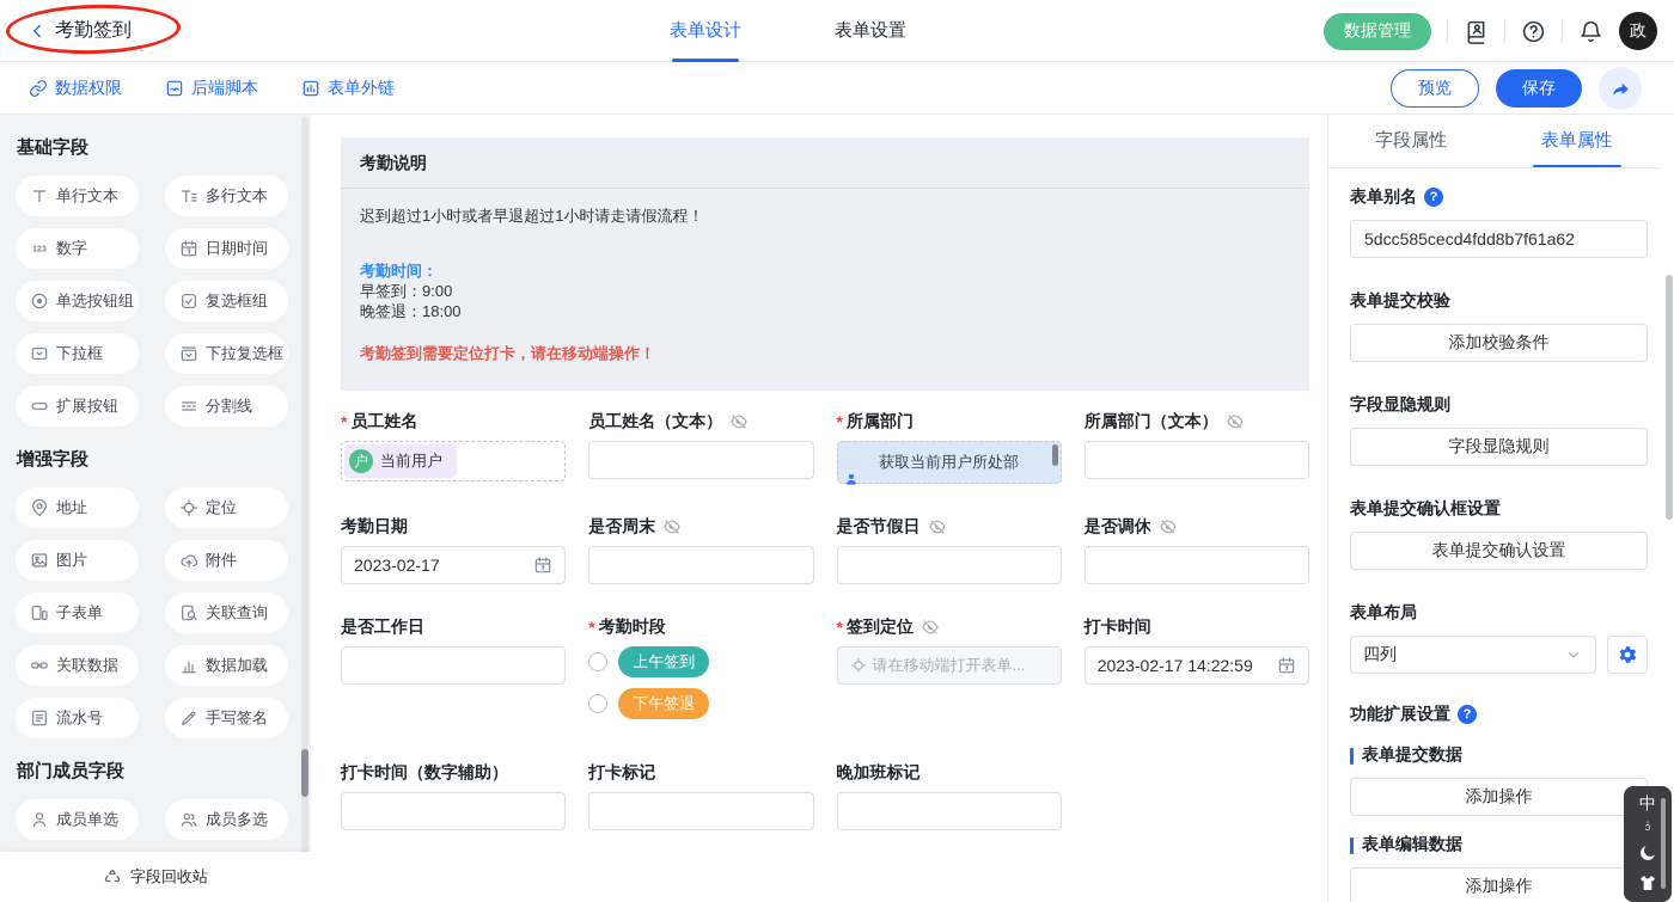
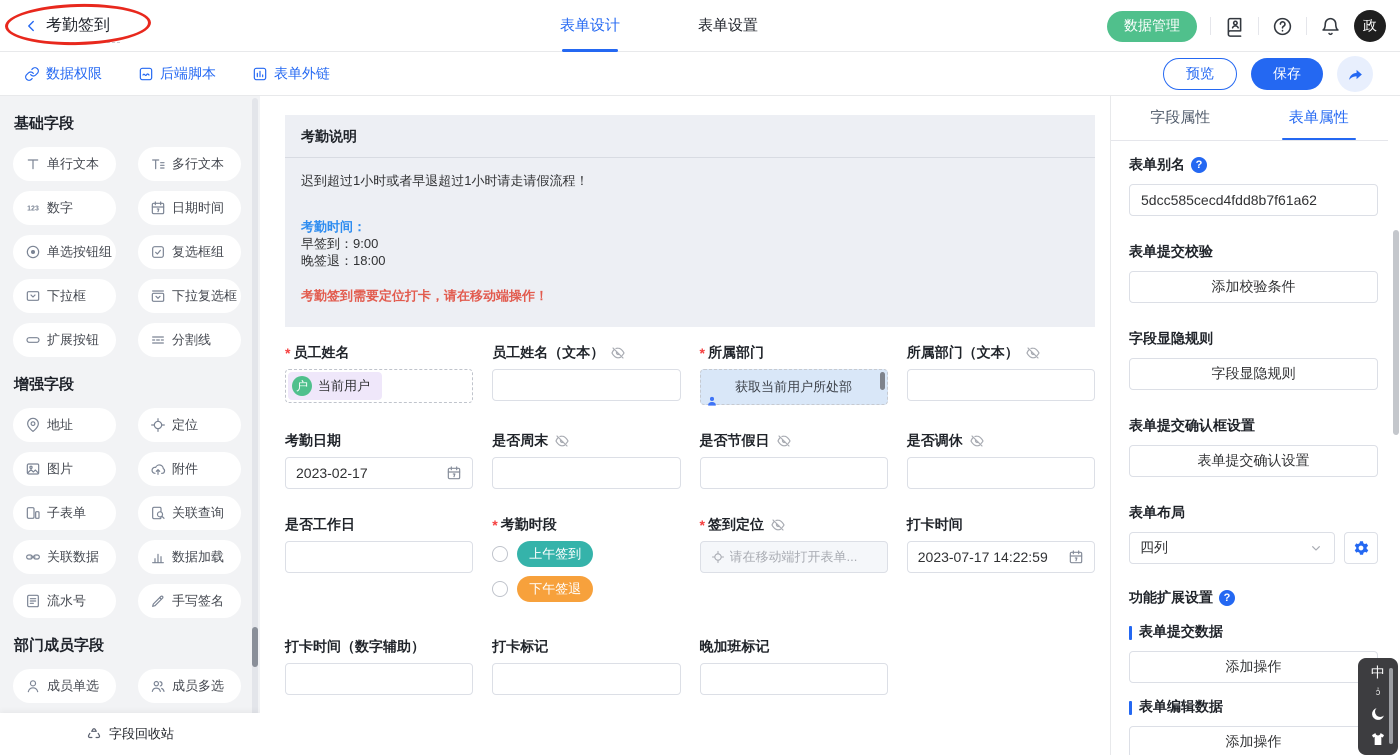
  考勤签到
  表单设计
  表单设置
  数据管理
  政
  数据权限
  后端脚本
  表单外链
  预览
  保存
  基础字段
  单行文本
  多行文本
  数字
  日期时间
  单选按钮组
  复选框组
  下拉框
  下拉复选框
  扩展按钮
  分割线
  增强字段
  地址
  定位
  图片
  附件
  子表单
  关联查询
  关联数据
  数据加载
  流水号
  手写签名
  部门成员字段
  成员单选
  成员多选
  字段回收站
  考勤说明
  迟到超过1小时或者早退超过1小时请走请假流程！
  考勤时间：
  早签到：9:00
  晚签退：18:00
  考勤签到需要定位打卡，请在移动端操作！
  *
  员工姓名
  户
  当前用户
  员工姓名（文本）
  *
  所属部门
  获取当前用户所处部
  所属部门（文本）
  考勤日期
  2023-02-17
  是否周末
  是否节假日
  是否调休
  是否工作日
  *
  考勤时段
  上午签到
  下午签退
  *
  签到定位
  请在移动端打开表单...
  打卡时间
- 2023-02-17 14:22:59
+ 2023-07-17 14:22:59
  打卡时间（数字辅助）
  打卡标记
  晚加班标记
  字段属性
  表单属性
  表单别名
  ?
  5dcc585cecd4fdd8b7f61a62
  表单提交校验
  添加校验条件
  字段显隐规则
  字段显隐规则
  表单提交确认框设置
  表单提交确认设置
  表单布局
  四列
  功能扩展设置
  ?
  表单提交数据
  添加操作
  表单编辑数据
  添加操作
  中
  ɔ̓
